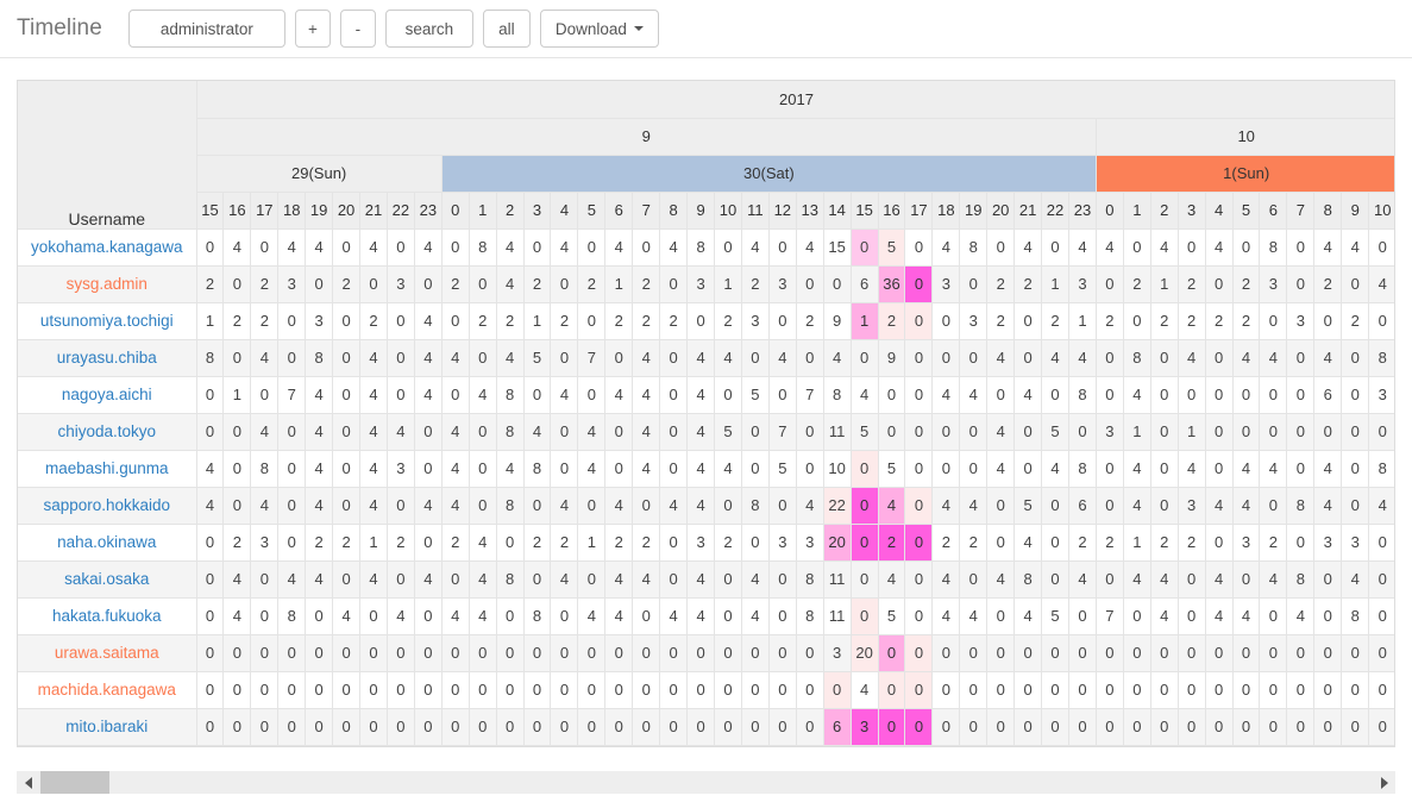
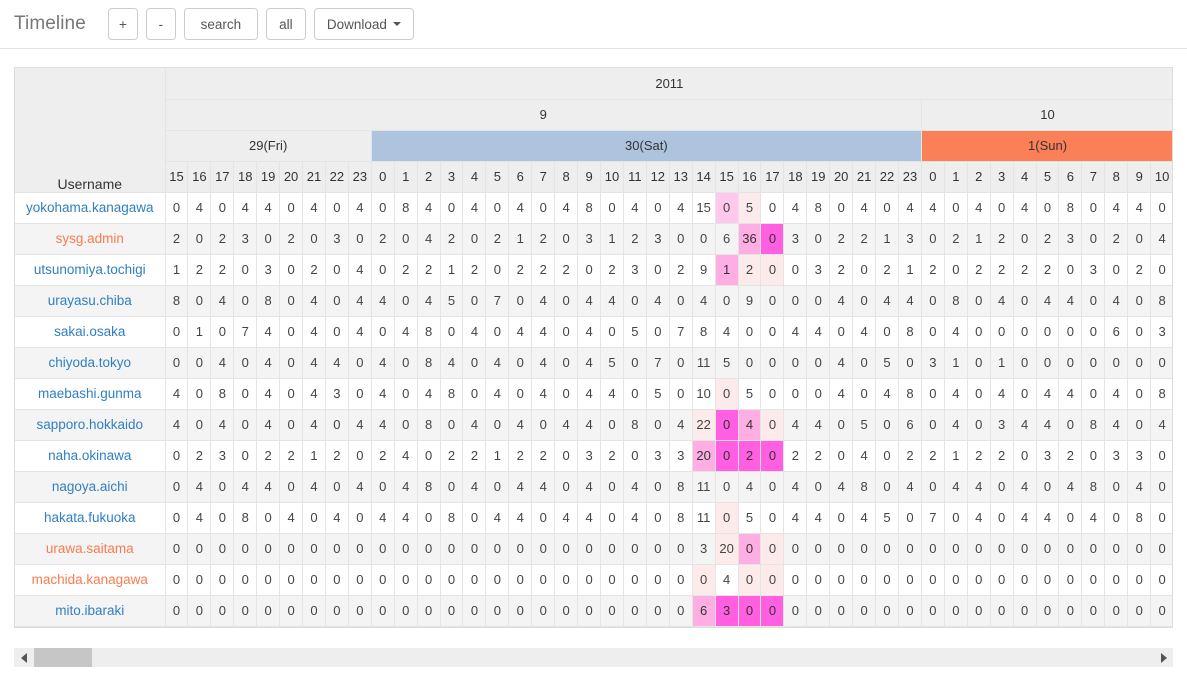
  Timeline
- administrator
  +
  -
  search
  all
  Download
- Username	2017
+ Username	2011
  9	10
- 29(Sun)	30(Sat)	1(Sun)
+ 29(Fri)	30(Sat)	1(Sun)
  15	16	17	18	19	20	21	22	23	0	1	2	3	4	5	6	7	8	9	10	11	12	13	14	15	16	17	18	19	20	21	22	23	0	1	2	3	4	5	6	7	8	9	10
  yokohama.kanagawa	0	4	0	4	4	0	4	0	4	0	8	4	0	4	0	4	0	4	8	0	4	0	4	15	0	5	0	4	8	0	4	0	4	4	0	4	0	4	0	8	0	4	4	0
  sysg.admin	2	0	2	3	0	2	0	3	0	2	0	4	2	0	2	1	2	0	3	1	2	3	0	0	6	36	0	3	0	2	2	1	3	0	2	1	2	0	2	3	0	2	0	4
  utsunomiya.tochigi	1	2	2	0	3	0	2	0	4	0	2	2	1	2	0	2	2	2	0	2	3	0	2	9	1	2	0	0	3	2	0	2	1	2	0	2	2	2	2	0	3	0	2	0
  urayasu.chiba	8	0	4	0	8	0	4	0	4	4	0	4	5	0	7	0	4	0	4	4	0	4	0	4	0	9	0	0	0	4	0	4	4	0	8	0	4	0	4	4	0	4	0	8
- nagoya.aichi	0	1	0	7	4	0	4	0	4	0	4	8	0	4	0	4	4	0	4	0	5	0	7	8	4	0	0	4	4	0	4	0	8	0	4	0	0	0	0	0	0	6	0	3
+ sakai.osaka	0	1	0	7	4	0	4	0	4	0	4	8	0	4	0	4	4	0	4	0	5	0	7	8	4	0	0	4	4	0	4	0	8	0	4	0	0	0	0	0	0	6	0	3
  chiyoda.tokyo	0	0	4	0	4	0	4	4	0	4	0	8	4	0	4	0	4	0	4	5	0	7	0	11	5	0	0	0	0	4	0	5	0	3	1	0	1	0	0	0	0	0	0	0
  maebashi.gunma	4	0	8	0	4	0	4	3	0	4	0	4	8	0	4	0	4	0	4	4	0	5	0	10	0	5	0	0	0	4	0	4	8	0	4	0	4	0	4	4	0	4	0	8
  sapporo.hokkaido	4	0	4	0	4	0	4	0	4	4	0	8	0	4	0	4	0	4	4	0	8	0	4	22	0	4	0	4	4	0	5	0	6	0	4	0	3	4	4	0	8	4	0	4
  naha.okinawa	0	2	3	0	2	2	1	2	0	2	4	0	2	2	1	2	2	0	3	2	0	3	3	20	0	2	0	2	2	0	4	0	2	2	1	2	2	0	3	2	0	3	3	0
- sakai.osaka	0	4	0	4	4	0	4	0	4	0	4	8	0	4	0	4	4	0	4	0	4	0	8	11	0	4	0	4	0	4	8	0	4	0	4	4	0	4	0	4	8	0	4	0
+ nagoya.aichi	0	4	0	4	4	0	4	0	4	0	4	8	0	4	0	4	4	0	4	0	4	0	8	11	0	4	0	4	0	4	8	0	4	0	4	4	0	4	0	4	8	0	4	0
  hakata.fukuoka	0	4	0	8	0	4	0	4	0	4	4	0	8	0	4	4	0	4	4	0	4	0	8	11	0	5	0	4	4	0	4	5	0	7	0	4	0	4	4	0	4	0	8	0
  urawa.saitama	0	0	0	0	0	0	0	0	0	0	0	0	0	0	0	0	0	0	0	0	0	0	0	3	20	0	0	0	0	0	0	0	0	0	0	0	0	0	0	0	0	0	0	0
  machida.kanagawa	0	0	0	0	0	0	0	0	0	0	0	0	0	0	0	0	0	0	0	0	0	0	0	0	4	0	0	0	0	0	0	0	0	0	0	0	0	0	0	0	0	0	0	0
  mito.ibaraki	0	0	0	0	0	0	0	0	0	0	0	0	0	0	0	0	0	0	0	0	0	0	0	6	3	0	0	0	0	0	0	0	0	0	0	0	0	0	0	0	0	0	0	0
